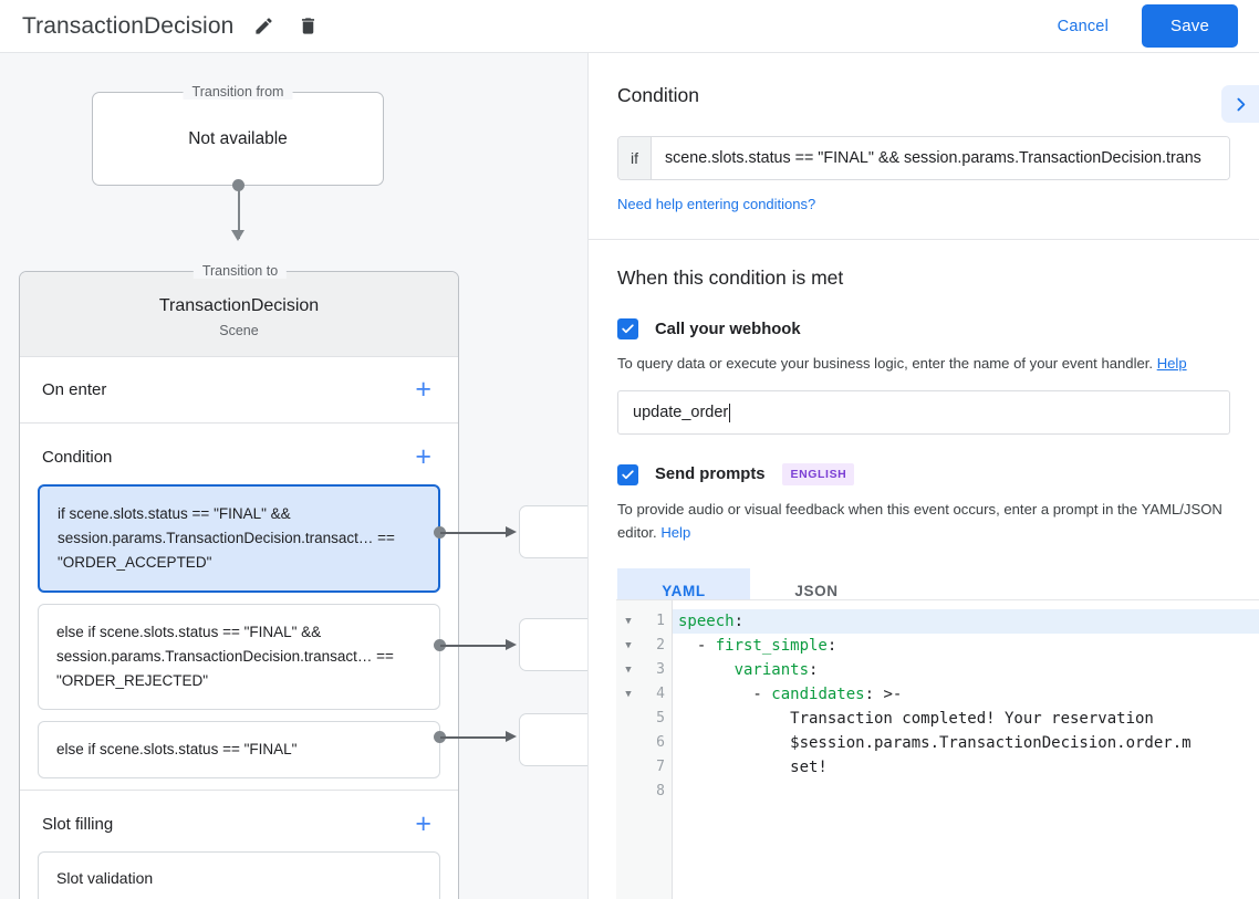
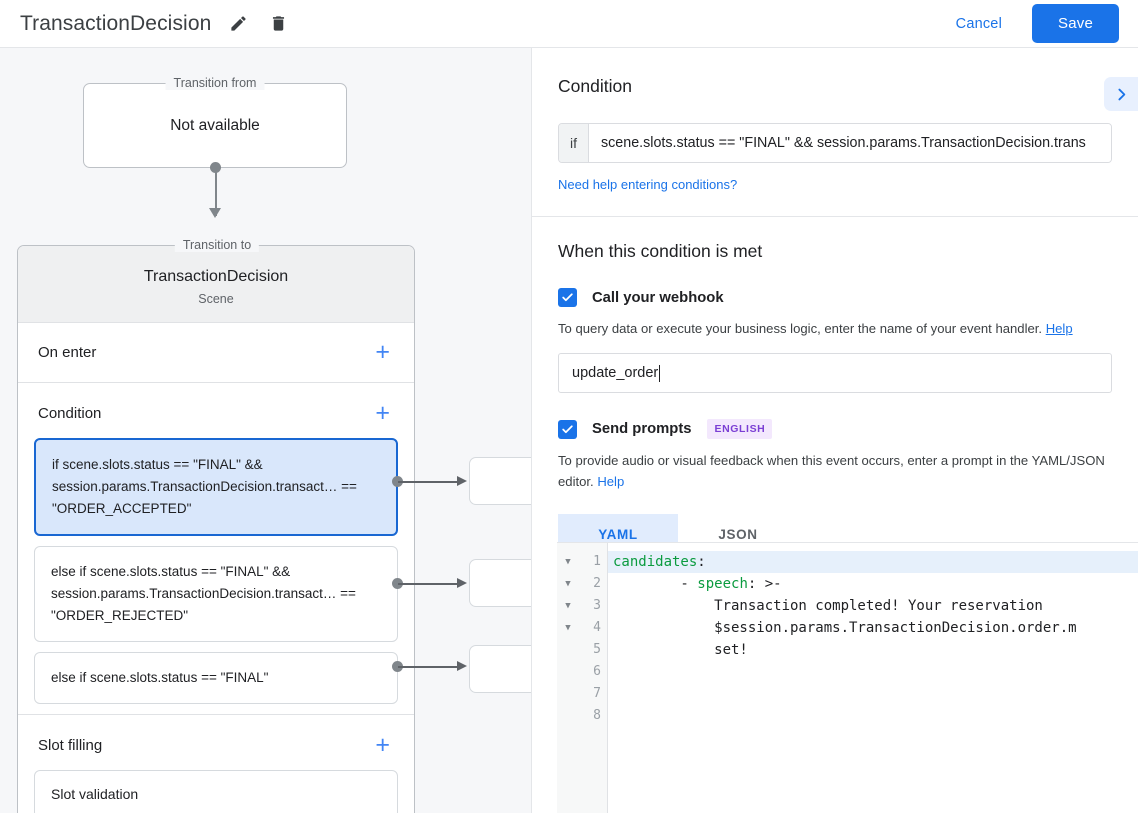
  TransactionDecision
  Cancel
  Save
  Transition from
  Not available
  Transition to
  TransactionDecision
  Scene
  On enter
  +
  Condition
  +
  if scene.slots.status == "FINAL" && session.params.TransactionDecision.transact… == "ORDER_ACCEPTED"
  else if scene.slots.status == "FINAL" && session.params.TransactionDecision.transact… == "ORDER_REJECTED"
  else if scene.slots.status == "FINAL"
  Slot filling
  +
  Slot validation
  Condition
  if
  scene.slots.status == "FINAL" && session.params.TransactionDecision.trans
  Need help entering conditions?
  When this condition is met
  Call your webhook
  To query data or execute your business logic, enter the name of your event handler. Help
  update_order
  Send prompts
  ENGLISH
  To provide audio or visual feedback when this event occurs, enter a prompt in the YAML/JSON editor. Help
  YAML
  JSON
  ▼
  ▼
  ▼
  ▼
  1
  2
  3
  4
  5
  6
  7
  8
- speech:
+ candidates:
- - first_simple:
- variants:
- - candidates: >-
+ - speech: >-
  Transaction completed! Your reservation
  $session.params.TransactionDecision.order.m
  set!
